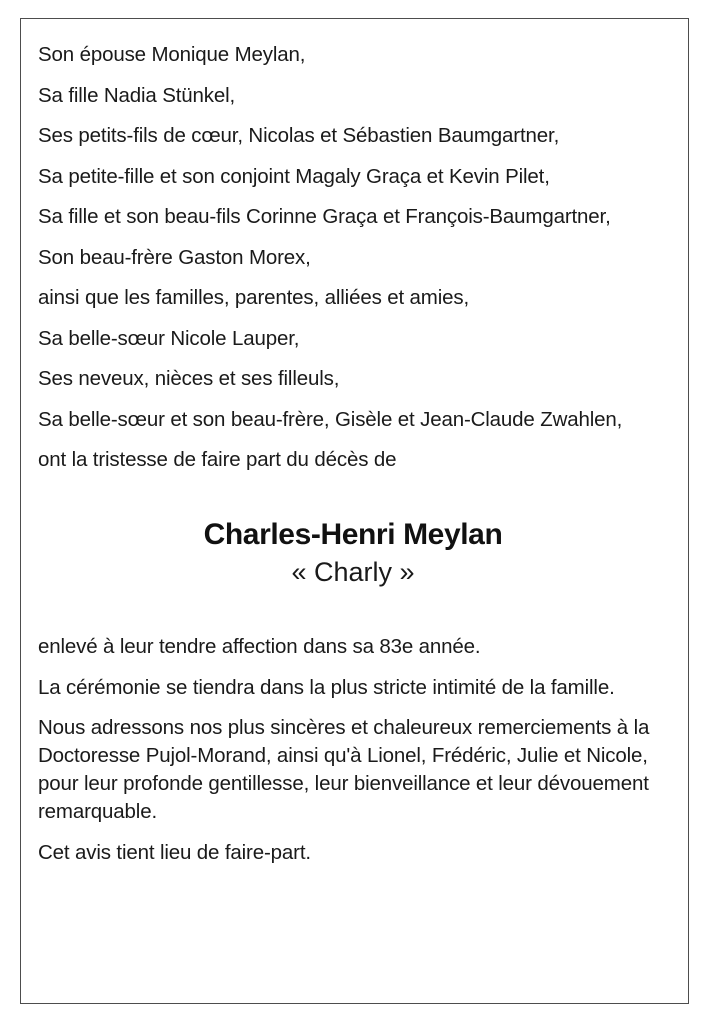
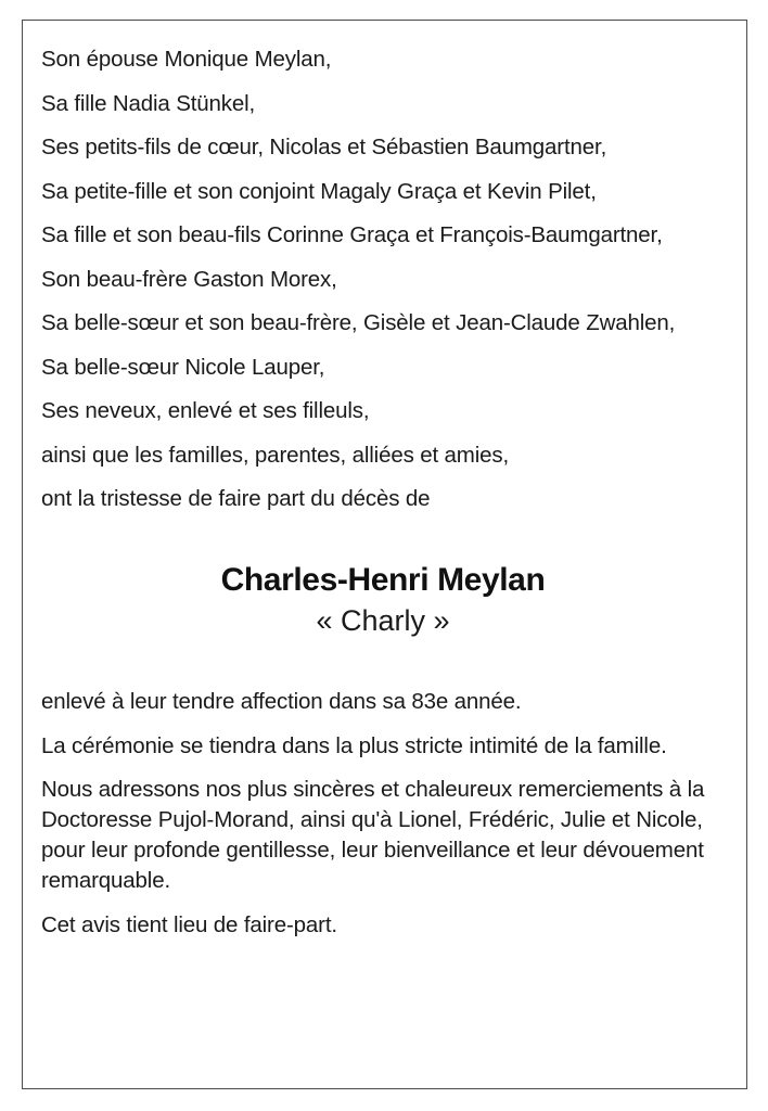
  Son épouse Monique Meylan,
  Sa fille Nadia Stünkel,
  Ses petits-fils de cœur, Nicolas et Sébastien Baumgartner,
  Sa petite-fille et son conjoint Magaly Graça et Kevin Pilet,
  Sa fille et son beau-fils Corinne Graça et François-Baumgartner,
  Son beau-frère Gaston Morex,
- ainsi que les familles, parentes, alliées et amies,
+ Sa belle-sœur et son beau-frère, Gisèle et Jean-Claude Zwahlen,
  Sa belle-sœur Nicole Lauper,
- Ses neveux, nièces et ses filleuls,
+ Ses neveux, enlevé et ses filleuls,
- Sa belle-sœur et son beau-frère, Gisèle et Jean-Claude Zwahlen,
+ ainsi que les familles, parentes, alliées et amies,
  ont la tristesse de faire part du décès de
  Charles-Henri Meylan
  « Charly »
  enlevé à leur tendre affection dans sa 83e année.
  La cérémonie se tiendra dans la plus stricte intimité de la famille.
  Nous adressons nos plus sincères et chaleureux remerciements à la Doctoresse Pujol-Morand, ainsi qu'à Lionel, Frédéric, Julie et Nicole, pour leur profonde gentillesse, leur bienveillance et leur dévouement remarquable.
  Cet avis tient lieu de faire-part.
